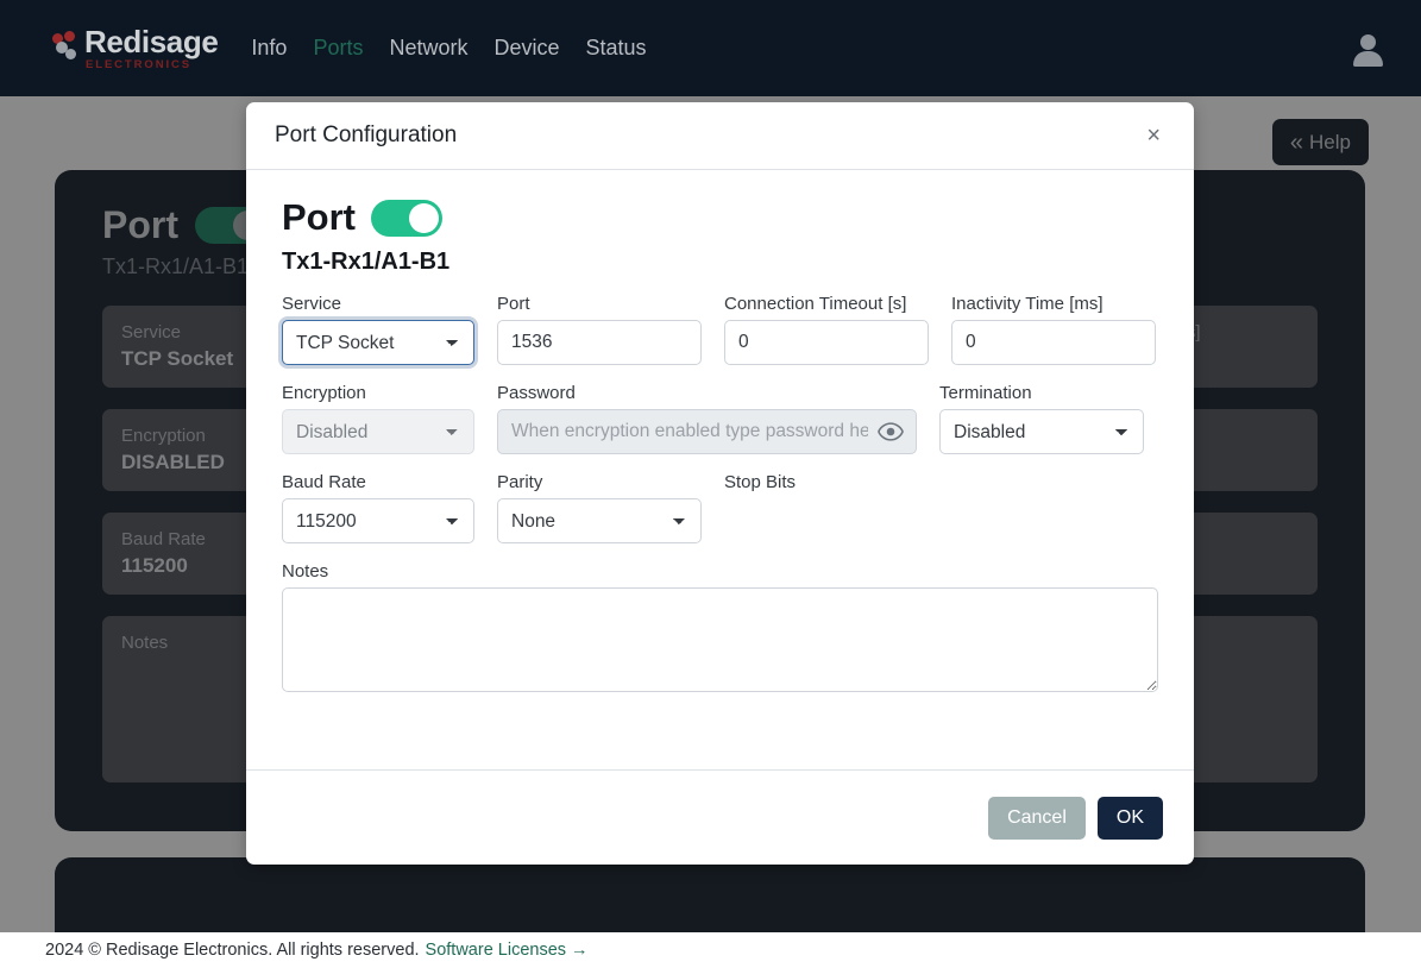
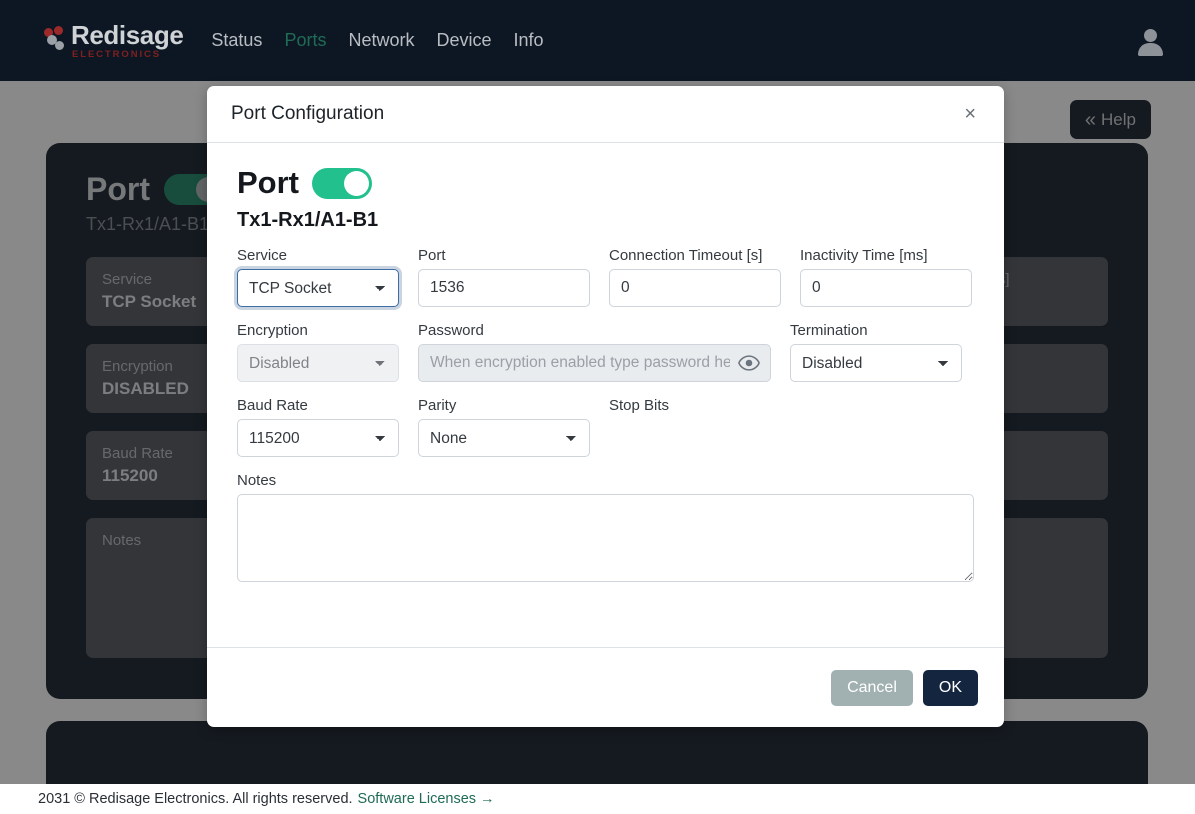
  Redisage
  ELECTRONICS
- Info
+ Status
  Ports
  Network
  Device
- Status
+ Info
  «
  Help
  Port
  Tx1-Rx1/A1-B1
  Service
  TCP Socket
  Encryption
  DISABLED
  Baud Rate
  115200
  Notes
- 2024 © Redisage Electronics. All rights reserved.
+ 2031 © Redisage Electronics. All rights reserved.
  Software Licenses →
  Port Configuration
  ×
  Port
  Tx1-Rx1/A1-B1
  Service
  TCP Socket
  Port
  1536
  Connection Timeout [s]
  0
  Inactivity Time [ms]
  0
  Encryption
  Disabled
  Password
  When encryption enabled type password he
  Termination
  Disabled
  Baud Rate
  115200
  Parity
  None
  Stop Bits
  Notes
  Cancel
  OK
